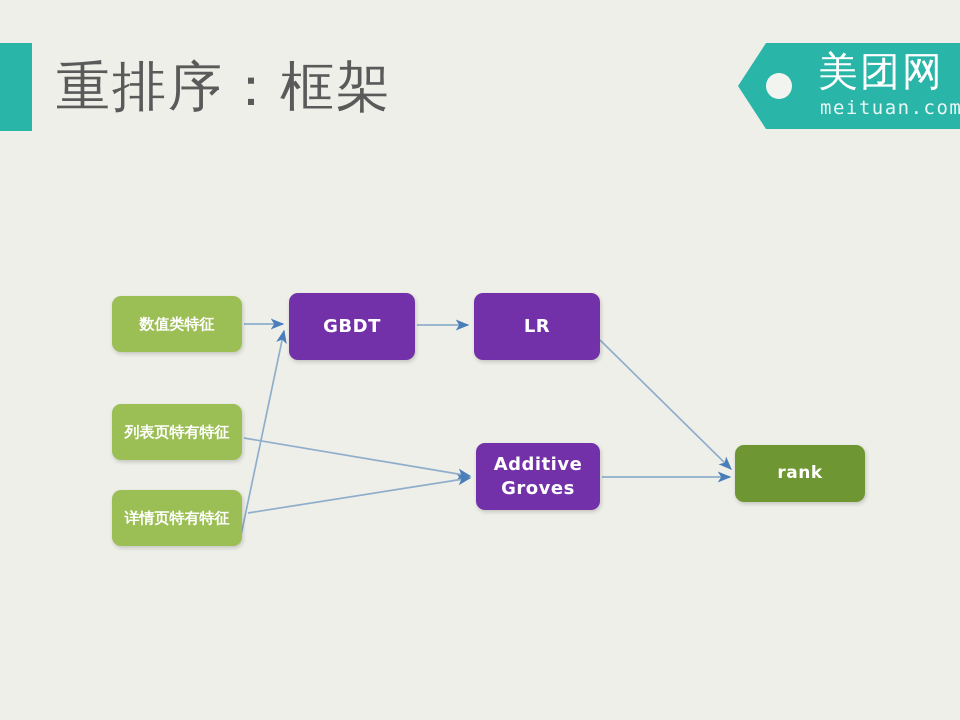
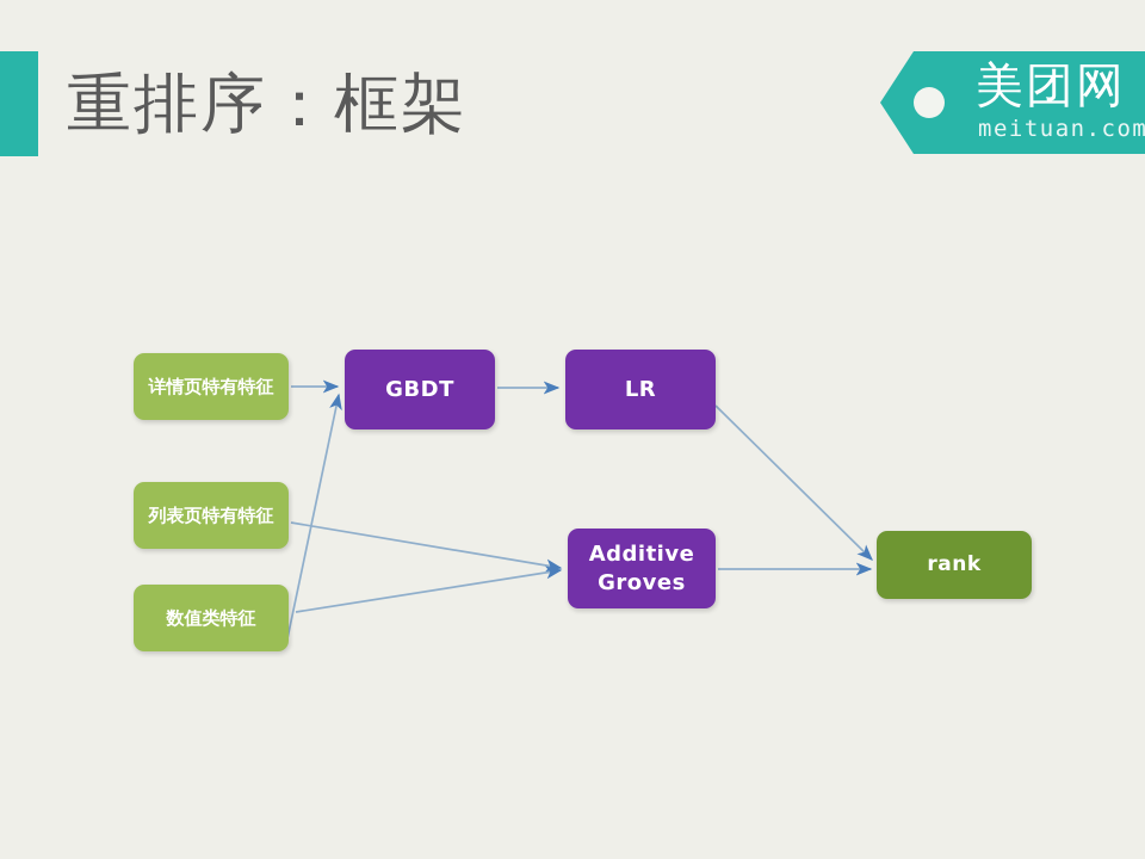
  重排序：框架
  美团网
  meituan.com
- 数值类特征
+ 详情页特有特征
  列表页特有特征
- 详情页特有特征
+ 数值类特征
  GBDT
  LR
  Additive Groves
  rank
